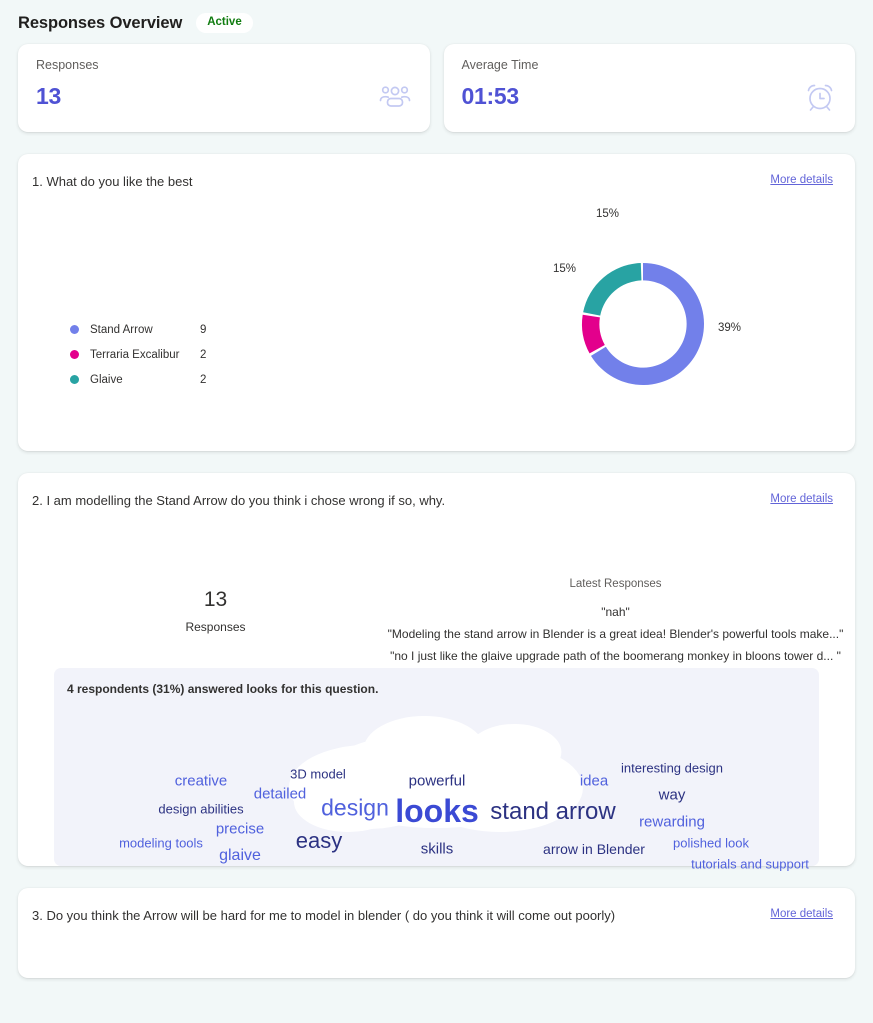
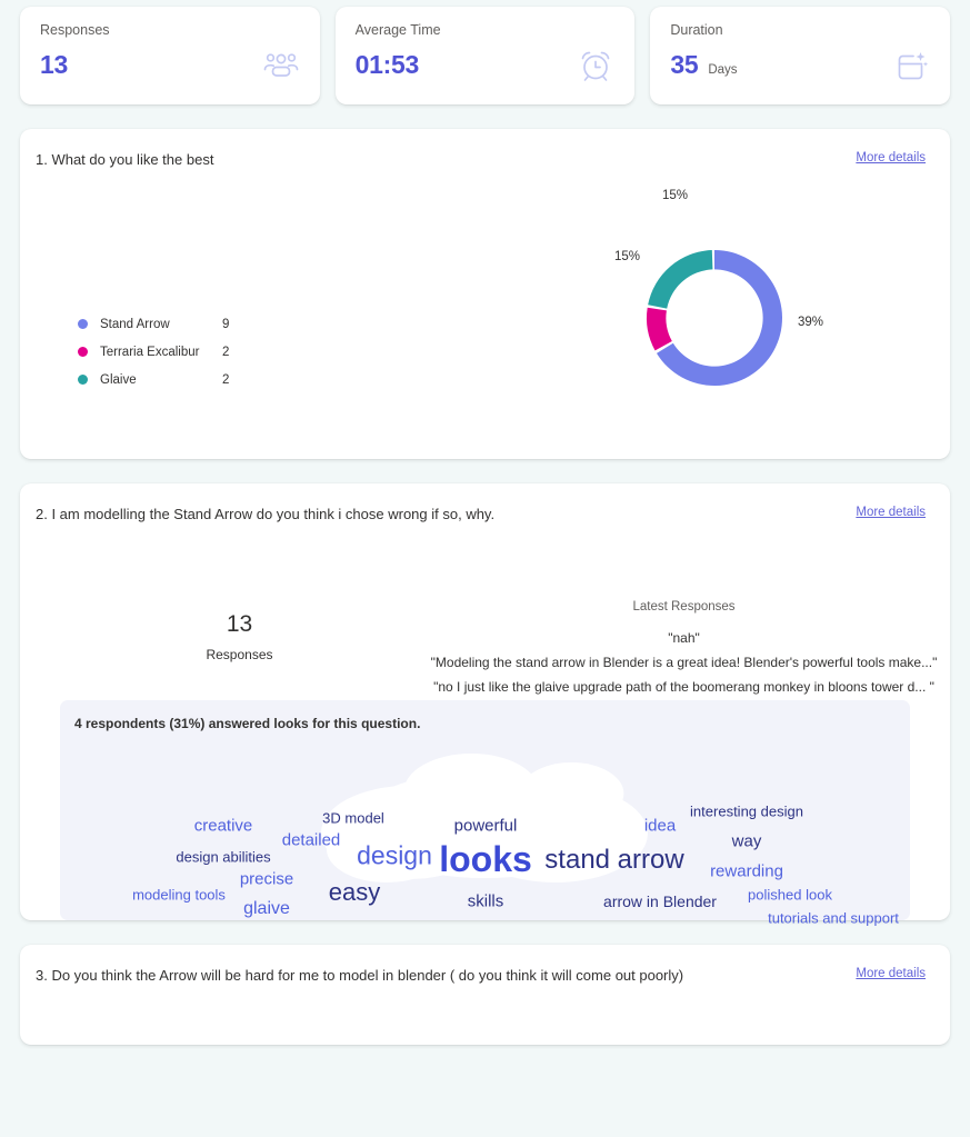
- Responses Overview
- Active
  Responses
  13
  Average Time
  01:53
+ Duration
+ 35
+ Days
  1. What do you like the best
  More details
  Stand Arrow
  9
  Terraria Excalibur
  2
  Glaive
  2
  39%
  15%
  15%
  2. I am modelling the Stand Arrow do you think i chose wrong if so, why.
  More details
  13
  Responses
  Latest Responses
  "nah"
  "Modeling the stand arrow in Blender is a great idea! Blender's powerful tools make..."
  "no I just like the glaive upgrade path of the boomerang monkey in bloons tower d... "
  4 respondents (31%) answered looks for this question.
  looks
  stand arrow
  design
  easy
  powerful
  skills
  creative
  detailed
  3D model
  design abilities
  precise
  modeling tools
  glaive
  idea
  interesting design
  way
  rewarding
  arrow in Blender
  polished look
  tutorials and support
  3. Do you think the Arrow will be hard for me to model in blender ( do you think it will come out poorly)
  More details
